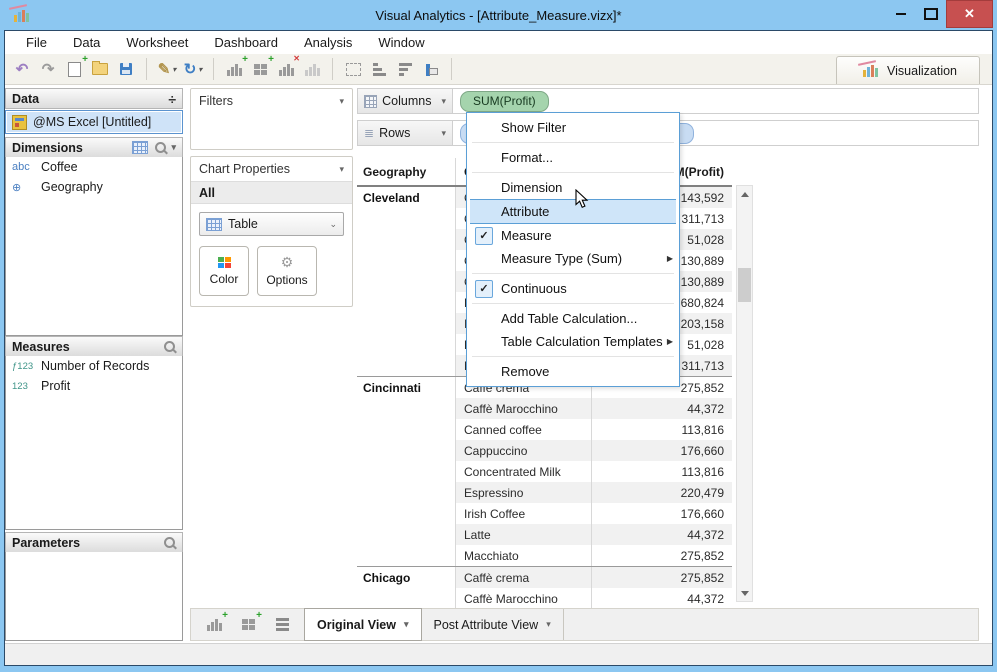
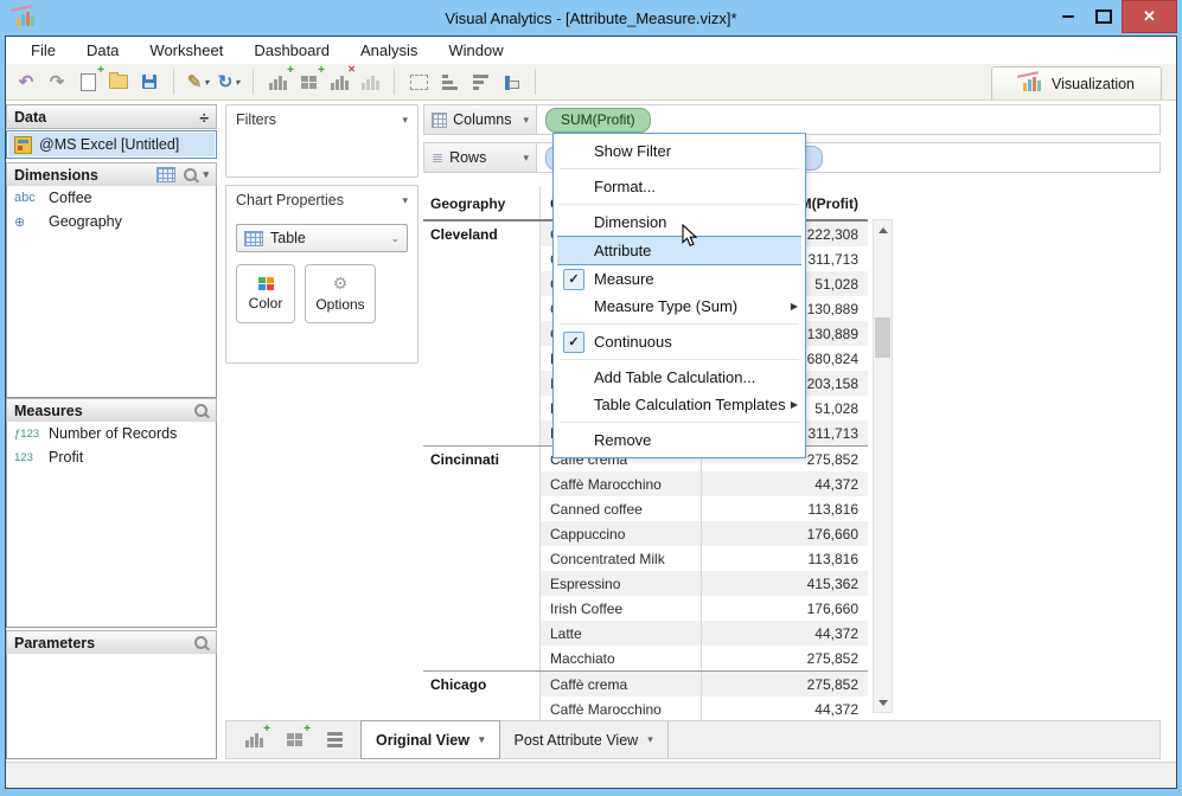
  Visual Analytics - [Attribute_Measure.vizx]*
  ✕
  File
  Data
  Worksheet
  Dashboard
  Analysis
  Window
  ↶
  ↷
  +
  ✎
  ▾
  ↻
  ▾
  +
  +
  ✕
  Visualization
  Data
  ÷
  @MS Excel [Untitled]
  Dimensions
  ▾
  abc
  Coffee
  ⊕
  Geography
  Measures
  ƒ123
  Number of Records
  123
  Profit
  Parameters
  Filters
  ▾
  Chart Properties
  ▾
- All
  Table
  ⌄
  Color
  ⚙
  Options
  Columns
  ▾
  SUM(Profit)
  ≣
  Rows
  ▾
  Geography
  (Profit)
  Cleveland
- 143,592
+ 222,308
  311,713
  51,028
  130,889
  130,889
  680,824
  203,158
  51,028
  311,713
  Cincinnati
  Caffè crema
  275,852
  Caffè Marocchino
  44,372
  Canned coffee
  113,816
  Cappuccino
  176,660
  Concentrated Milk
  113,816
  Espressino
- 220,479
+ 415,362
  Irish Coffee
  176,660
  Latte
  44,372
  Macchiato
  275,852
  Chicago
  Caffè crema
  275,852
  Caffè Marocchino
  44,372
  Show Filter
  Format...
  Dimension
  Attribute
  ✓
  Measure
  Measure Type (Sum)
  ▶
  ✓
  Continuous
  Add Table Calculation...
  Table Calculation Templates
  ▶
  Remove
  +
  +
  Original View
  ▾
  Post Attribute View
  ▾
